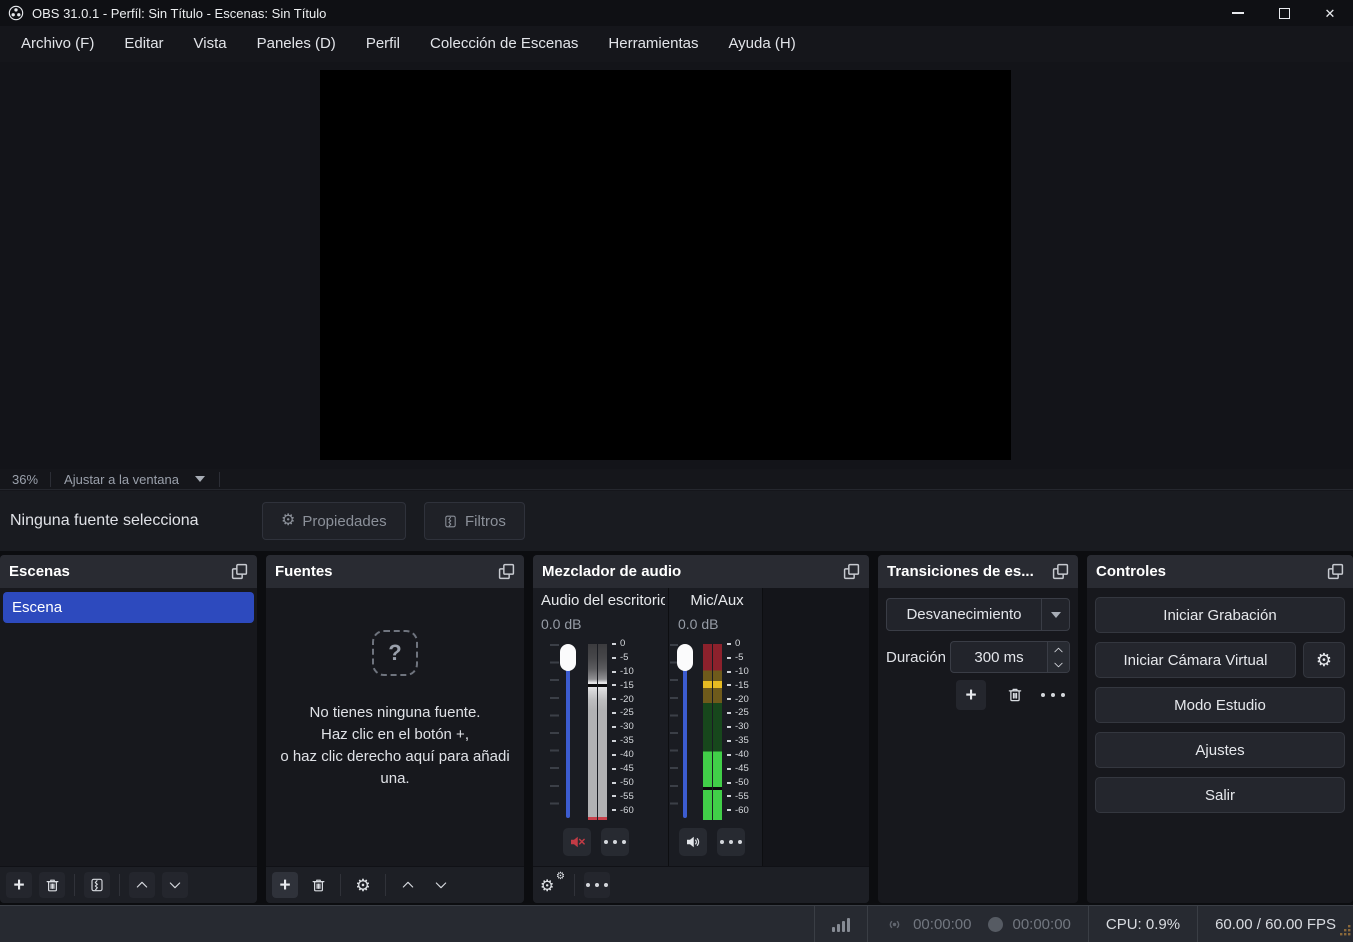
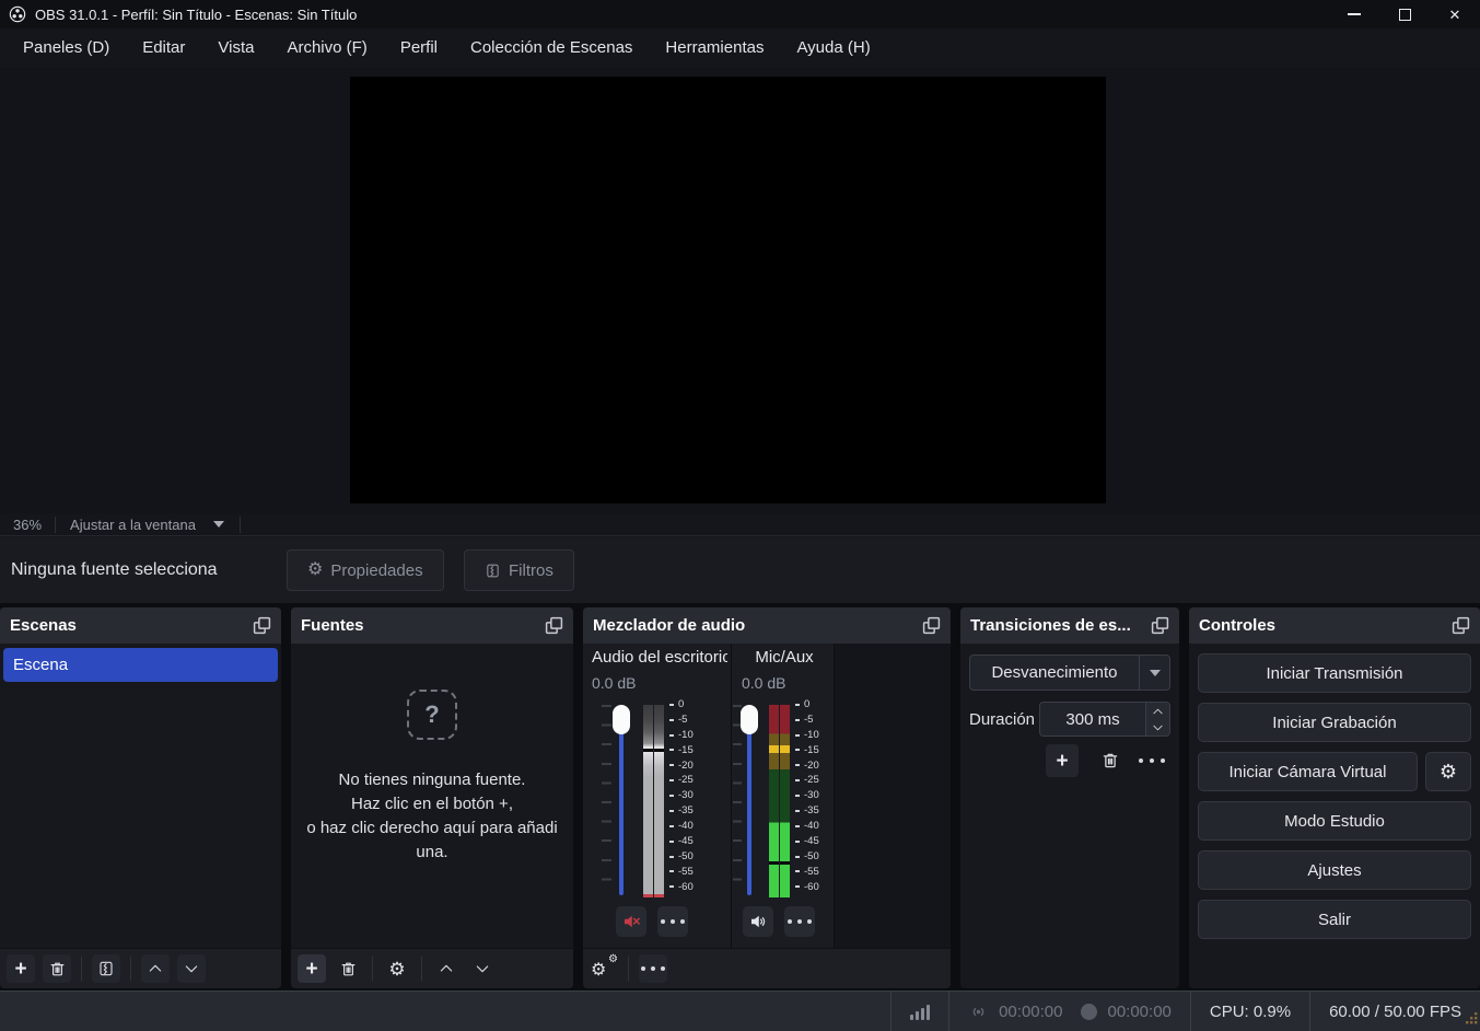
  OBS 31.0.1 - Perfíl: Sin Título - Escenas: Sin Título
  ✕
- Archivo (F)
+ Paneles (D)
  Editar
  Vista
- Paneles (D)
+ Archivo (F)
  Perfil
  Colección de Escenas
  Herramientas
  Ayuda (H)
  36%
  Ajustar a la ventana
  Ninguna fuente selecciona
  ⚙
  Propiedades
  Filtros
  Escenas
  Escena
  +
  Fuentes
  ?
  No tienes ninguna fuente.
  Haz clic en el botón +,
  o haz clic derecho aquí para añadi
  una.
  +
  ⚙
  Mezclador de audio
  Audio del escritorio
  0.0 dB
  0
  -5
  -10
  -15
  -20
  -25
  -30
  -35
  -40
  -45
  -50
  -55
  -60
  Mic/Aux
  0.0 dB
  0
  -5
  -10
  -15
  -20
  -25
  -30
  -35
  -40
  -45
  -50
  -55
  -60
  ⚙
  ⚙
  Transiciones de es...
  Desvanecimiento
  Duración
  300 ms
  +
  Controles
+ Iniciar Transmisión
  Iniciar Grabación
  Iniciar Cámara Virtual
  ⚙
  Modo Estudio
  Ajustes
  Salir
  00:00:00
  00:00:00
  CPU: 0.9%
- 60.00 / 60.00 FPS
+ 60.00 / 50.00 FPS
